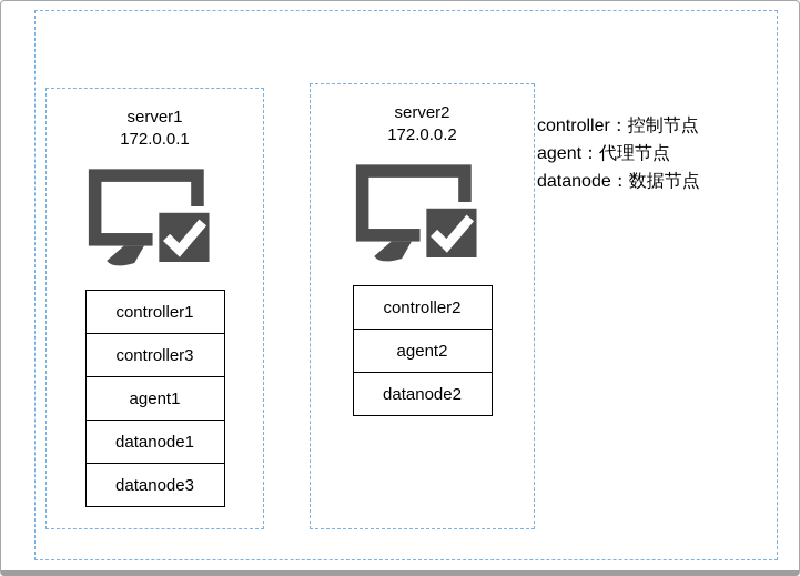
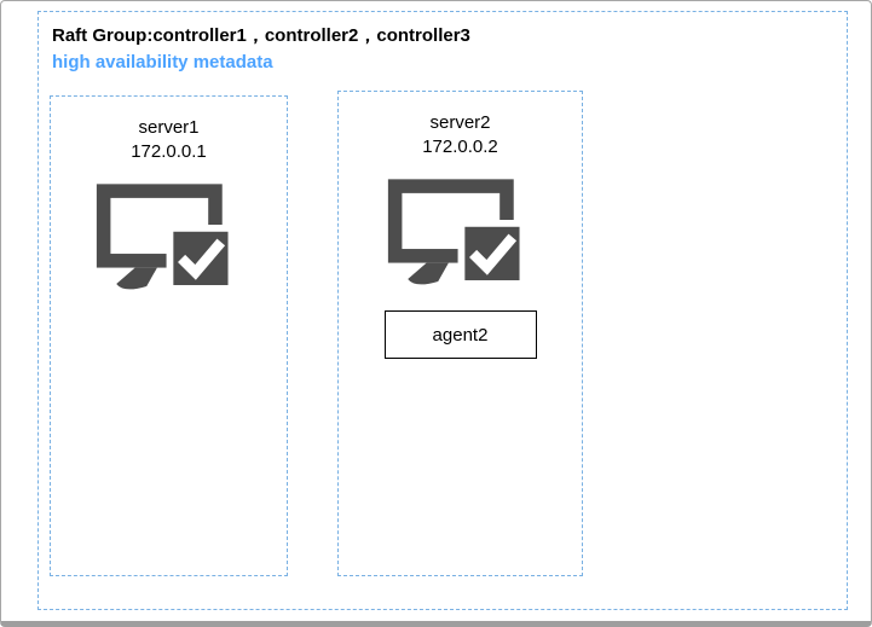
+ Raft Group:controller1，controller2，controller3
+ high availability metadata
  server1
  172.0.0.1
- controller1
- controller3
- agent1
- datanode1
- datanode3
  server2
  172.0.0.2
- controller2
  agent2
- datanode2
- controller：控制节点
- agent：代理节点
- datanode：数据节点
